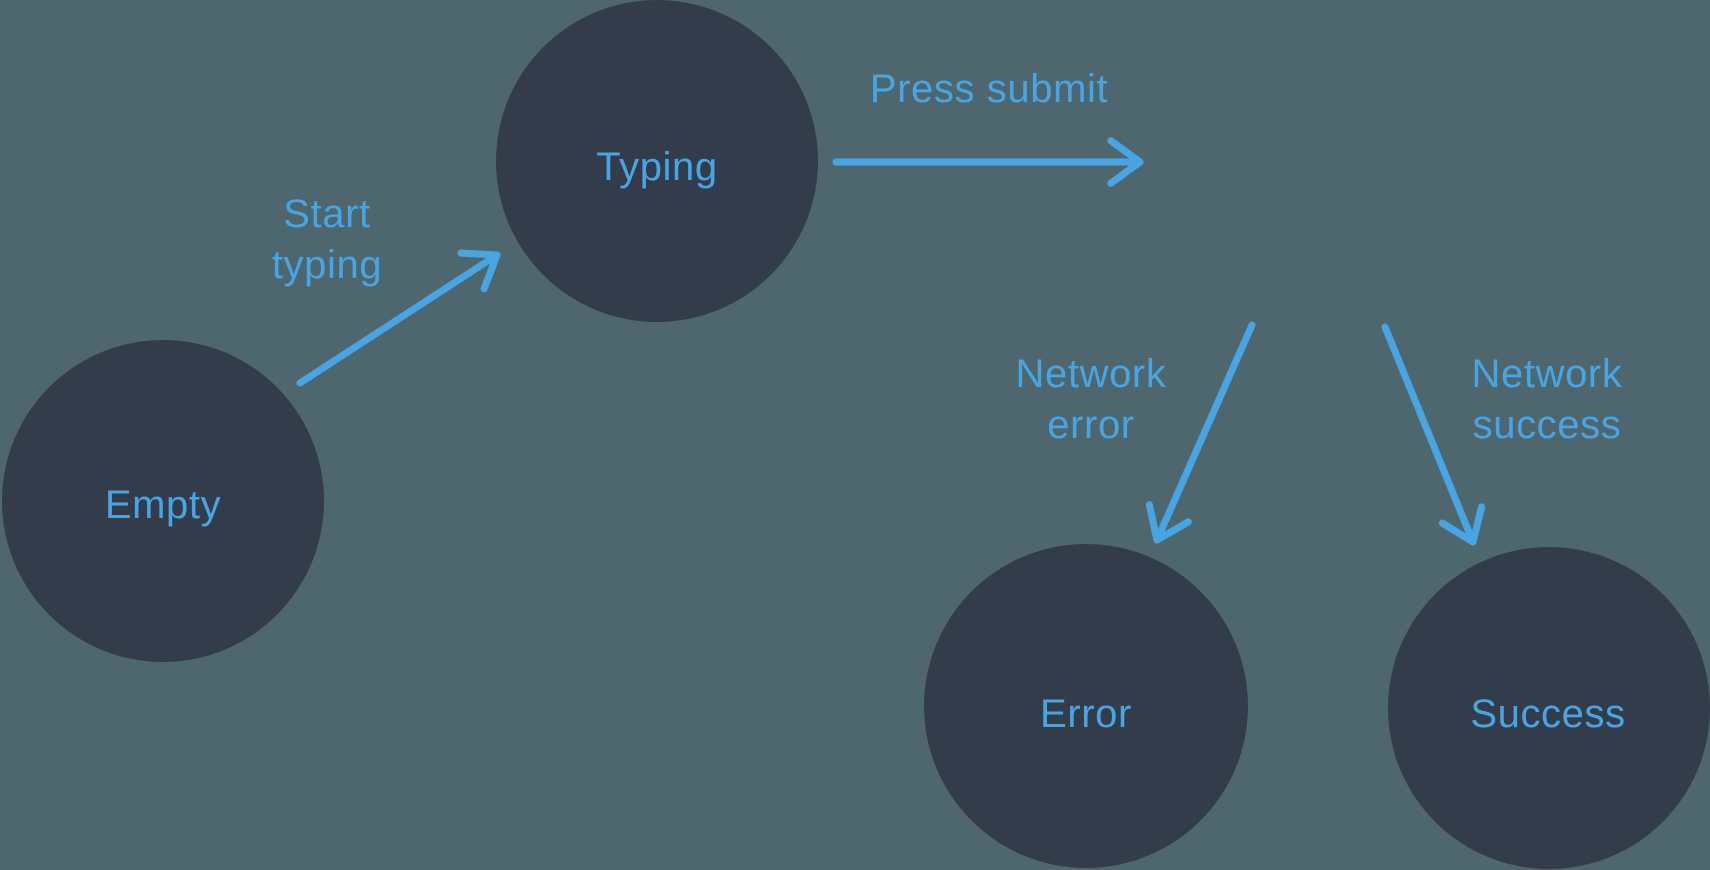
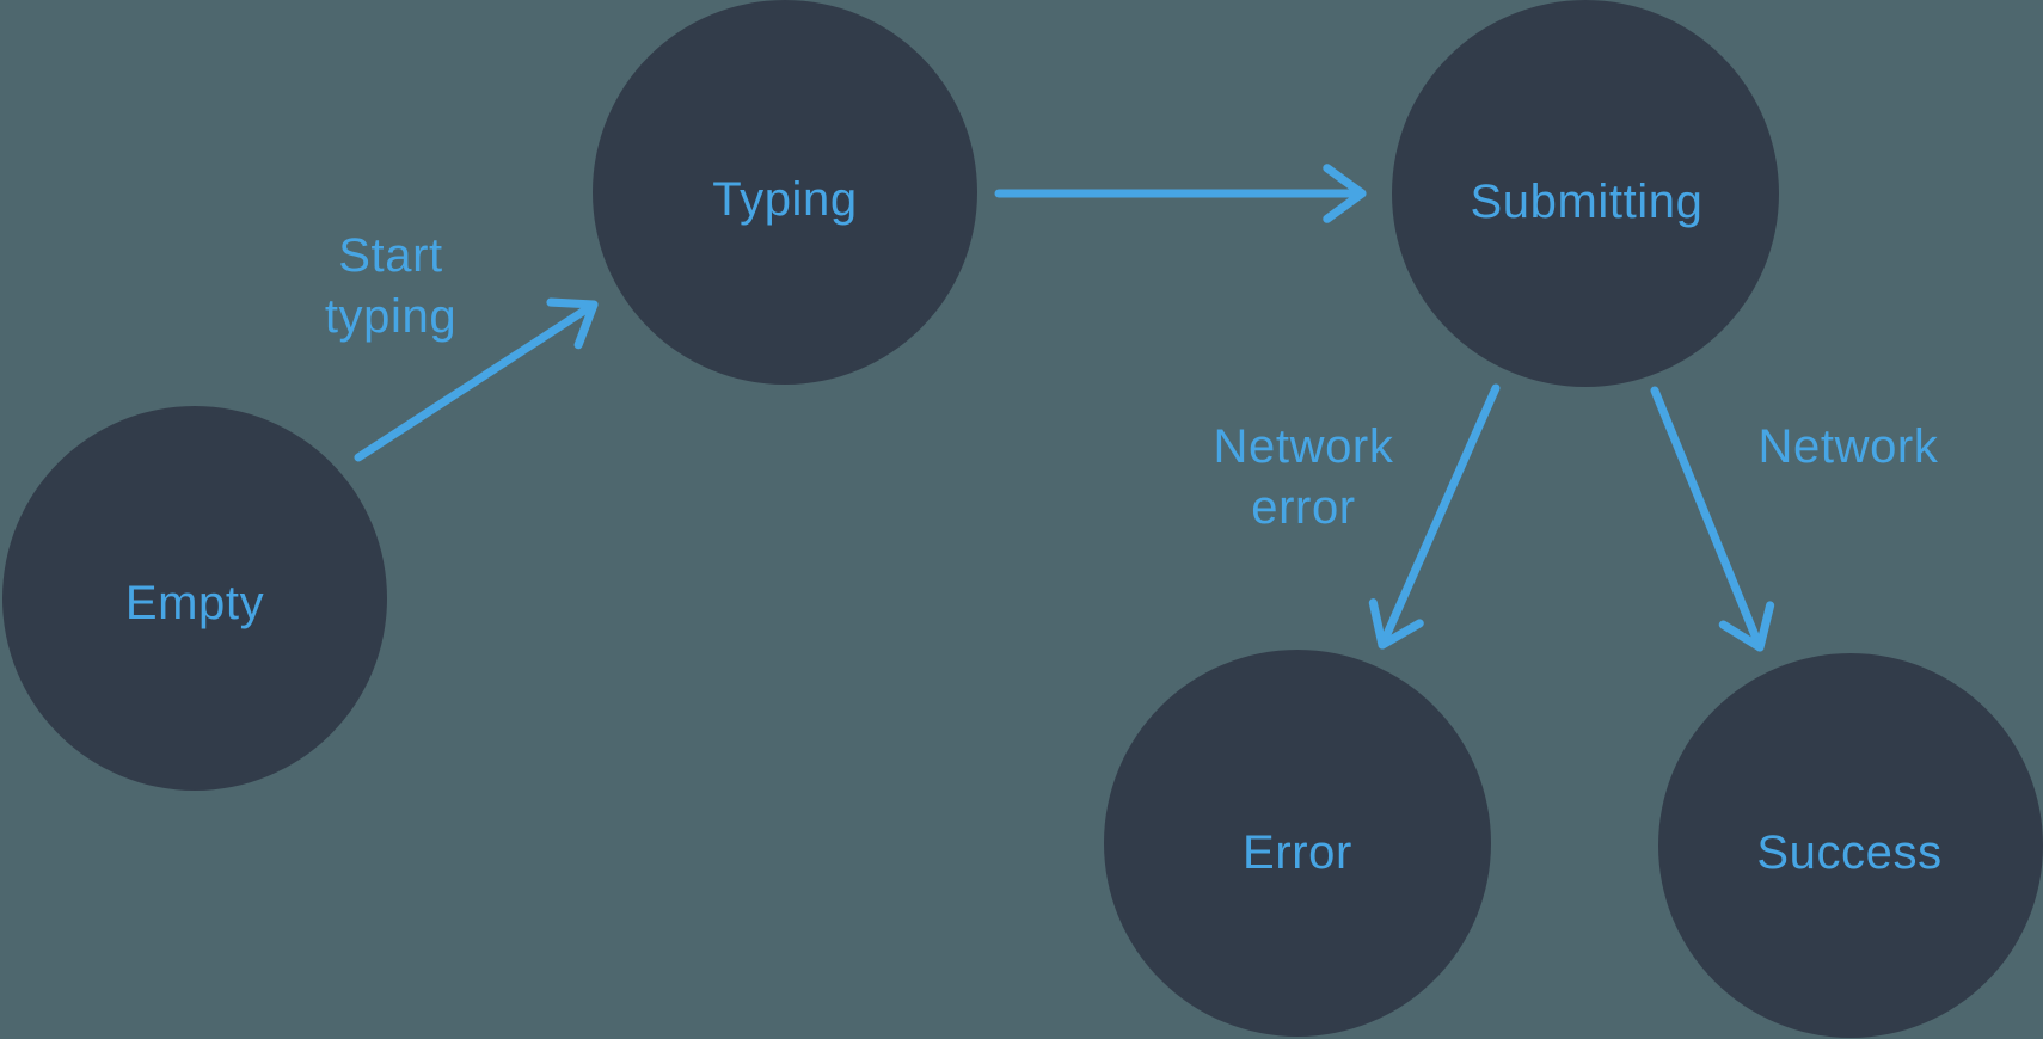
  Start
  typing
- Press submit
  Network
  error
  Network
- success
  Empty
  Typing
+ Submitting
  Error
  Success
